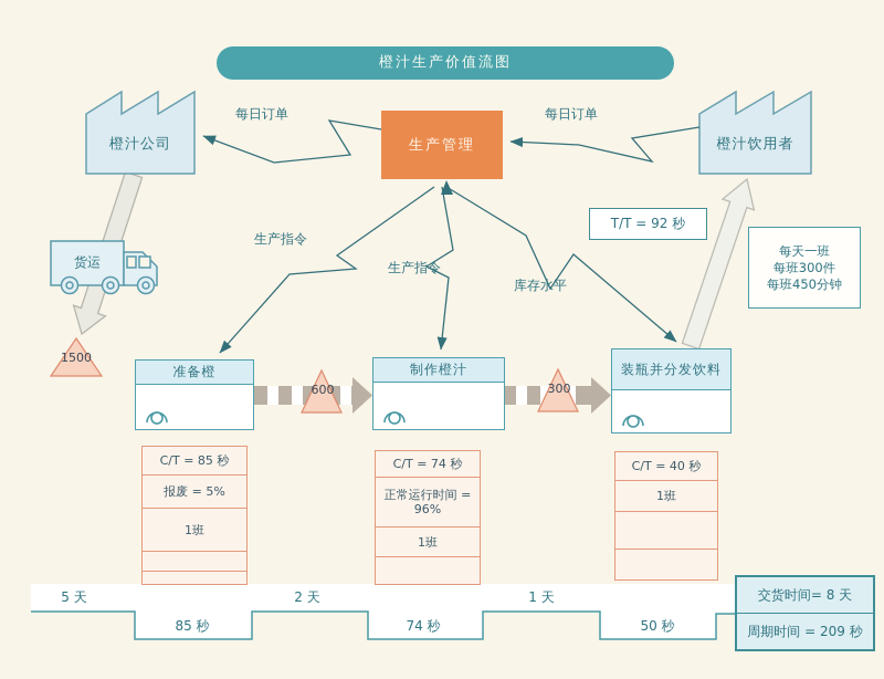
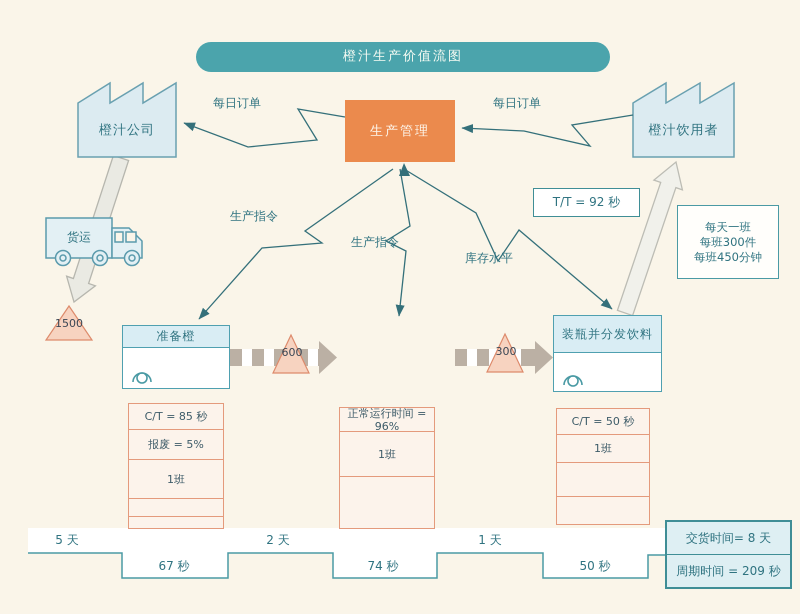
  橙汁生产价值流图
  橙汁公司
  橙汁饮用者
  生产管理
  每日订单
  每日订单
  生产指令
  生产指令
  库存水平
  T/T = 92 秒
  每天一班
  每班300件
  每班450分钟
  货运
  1500
  600
  300
  准备橙
- 制作橙汁
  装瓶并分发饮料
  C/T = 85 秒
  报废 = 5%
  1班
- C/T = 74 秒
  正常运行时间 = 96%
  1班
- C/T = 40 秒
+ C/T = 50 秒
  1班
  5 天
- 85 秒
+ 67 秒
  2 天
  74 秒
  1 天
  50 秒
  交货时间= 8 天
  周期时间 = 209 秒
